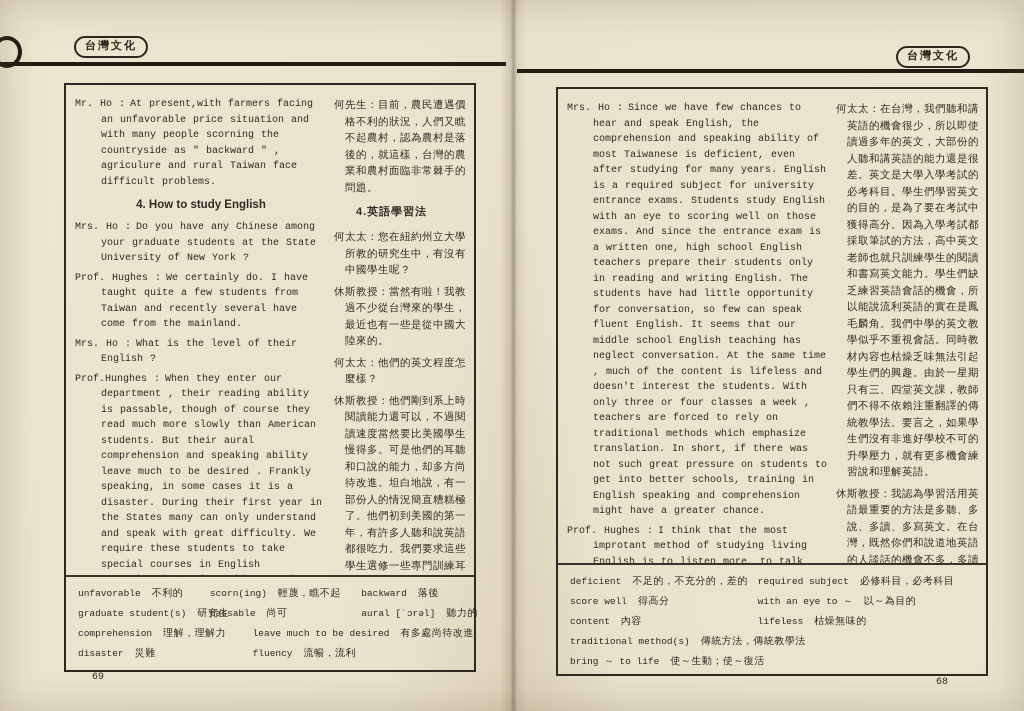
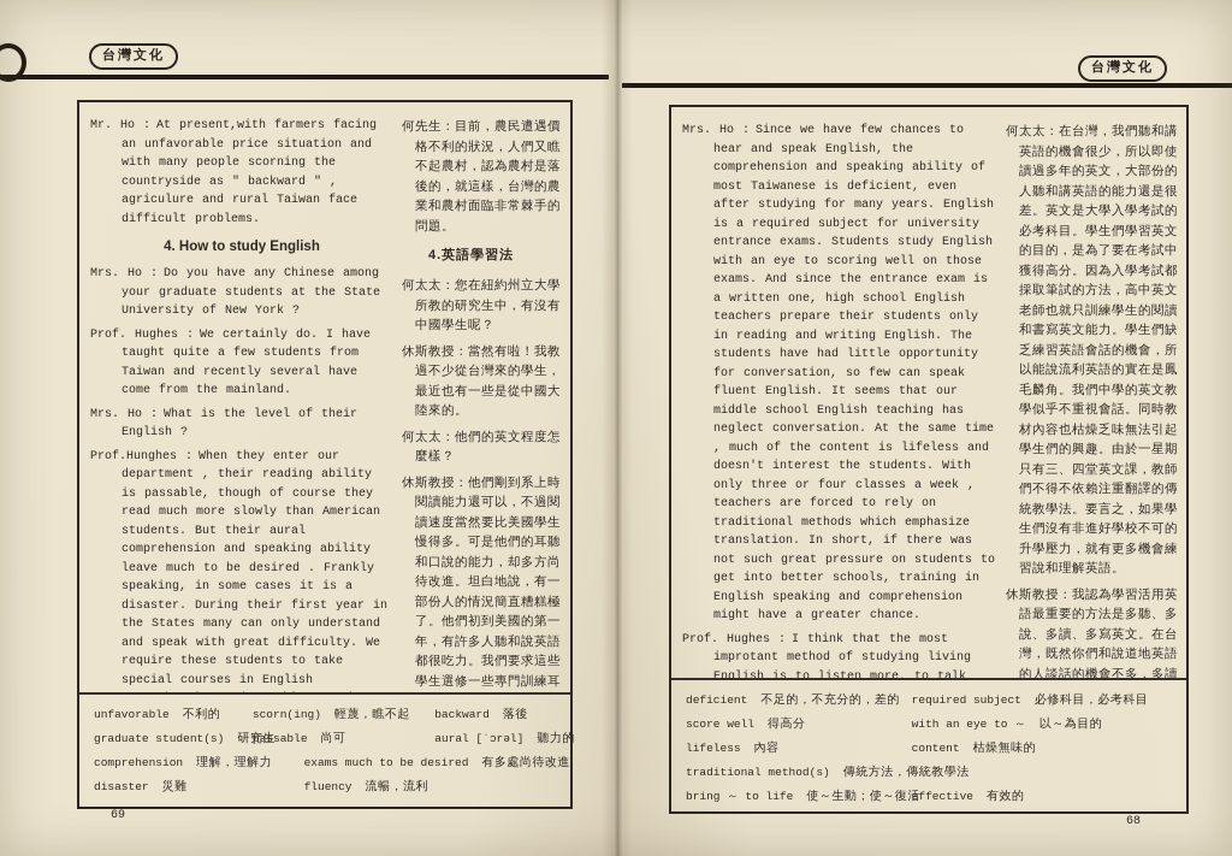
  台灣文化
  Mr. Ho : At present,with farmers facing an unfavorable price situation and with many people scorning the countryside as " backward " , agriculure and rural Taiwan face difficult problems.
  4. How to study English
  Mrs. Ho : Do you have any Chinese among your graduate students at the State University of New York ?
  Prof. Hughes : We certainly do. I have taught quite a few students from Taiwan and recently several have come from the mainland.
  Mrs. Ho : What is the level of their English ?
  何先生：目前，農民遭遇價格不利的狀況，人們又瞧不起農村，認為農村是落後的，就這樣，台灣的農業和農村面臨非常棘手的問題。
  4.英語學習法
  何太太：您在紐約州立大學所教的研究生中，有沒有中國學生呢？
  休斯教授：當然有啦！我教過不少從台灣來的學生，最近也有一些是從中國大陸來的。
  何太太：他們的英文程度怎麼樣？
  休斯教授：他們剛到系上時閱讀能力還可以，不過閱讀速度當然要比美國學生慢得多。可是他們的耳聽和口說的能力，却多方尚待改進。坦白地說，有一部份人的情況簡直糟糕極了。他們初到美國的第一年，有許多人聽和說英語都很吃力。我們要求這些學生選修一些專門訓練耳
  unfavorable
  不利的
  scorn(ing)
  輕蔑，瞧不起
  backward
  落後
  graduate student(s)
  研究生
  passable
  尚可
  aural [ˈɔrəl]
  聽力的
  comprehension
  理解，理解力
- leave much to be desired
+ exams much to be desired
  有多處尚待改進
  disaster
  災難
  fluency
  流暢，流利
  69
  台灣文化
  Mrs. Ho : Since we have few chances to hear and speak English, the comprehension and speaking ability of most Taiwanese is deficient, even after studying for many years. English is a required subject for university entrance exams. Students study English with an eye to scoring well on those exams. And since the entrance exam is a written one, high school English teachers prepare their students only in reading and writing English. The students have had little opportunity for conversation, so few can speak fluent English. It seems that our middle school English teaching has neglect conversation. At the same time , much of the content is lifeless and doesn't interest the students. With only three or four classes a week , teachers are forced to rely on traditional methods which emphasize translation. In short, if there was not such great pressure on students to get into better schools, training in English speaking and comprehension might have a greater chance.
  何太太：在台灣，我們聽和講英語的機會很少，所以即使讀過多年的英文，大部份的人聽和講英語的能力還是很差。英文是大學入學考試的必考科目。學生們學習英文的目的，是為了要在考試中獲得高分。因為入學考試都採取筆試的方法，高中英文老師也就只訓練學生的閱讀和書寫英文能力。學生們缺乏練習英語會話的機會，所以能說流利英語的實在是鳳毛麟角。我們中學的英文教學似乎不重視會話。同時教材內容也枯燥乏味無法引起學生們的興趣。由於一星期只有三、四堂英文課，教師們不得不依賴注重翻譯的傳統教學法。要言之，如果學生們沒有非進好學校不可的升學壓力，就有更多機會練習說和理解英語。
  休斯教授：我認為學習活用英語最重要的方法是多聽、多說、多讀、多寫英文。在台灣，既然你們和說道地英語的人談話的機會不多，多讀
  deficient
  不足的，不充分的，差的
  required subject
  必修科目，必考科目
  score well
  得高分
  with an eye to ～
  以～為目的
- content
+ lifeless
  內容
- lifeless
+ content
  枯燥無味的
  traditional method(s)
  傳統方法，傳統教學法
  bring ～ to life
  使～生動；使～復活
+ effective
+ 有效的
  68
